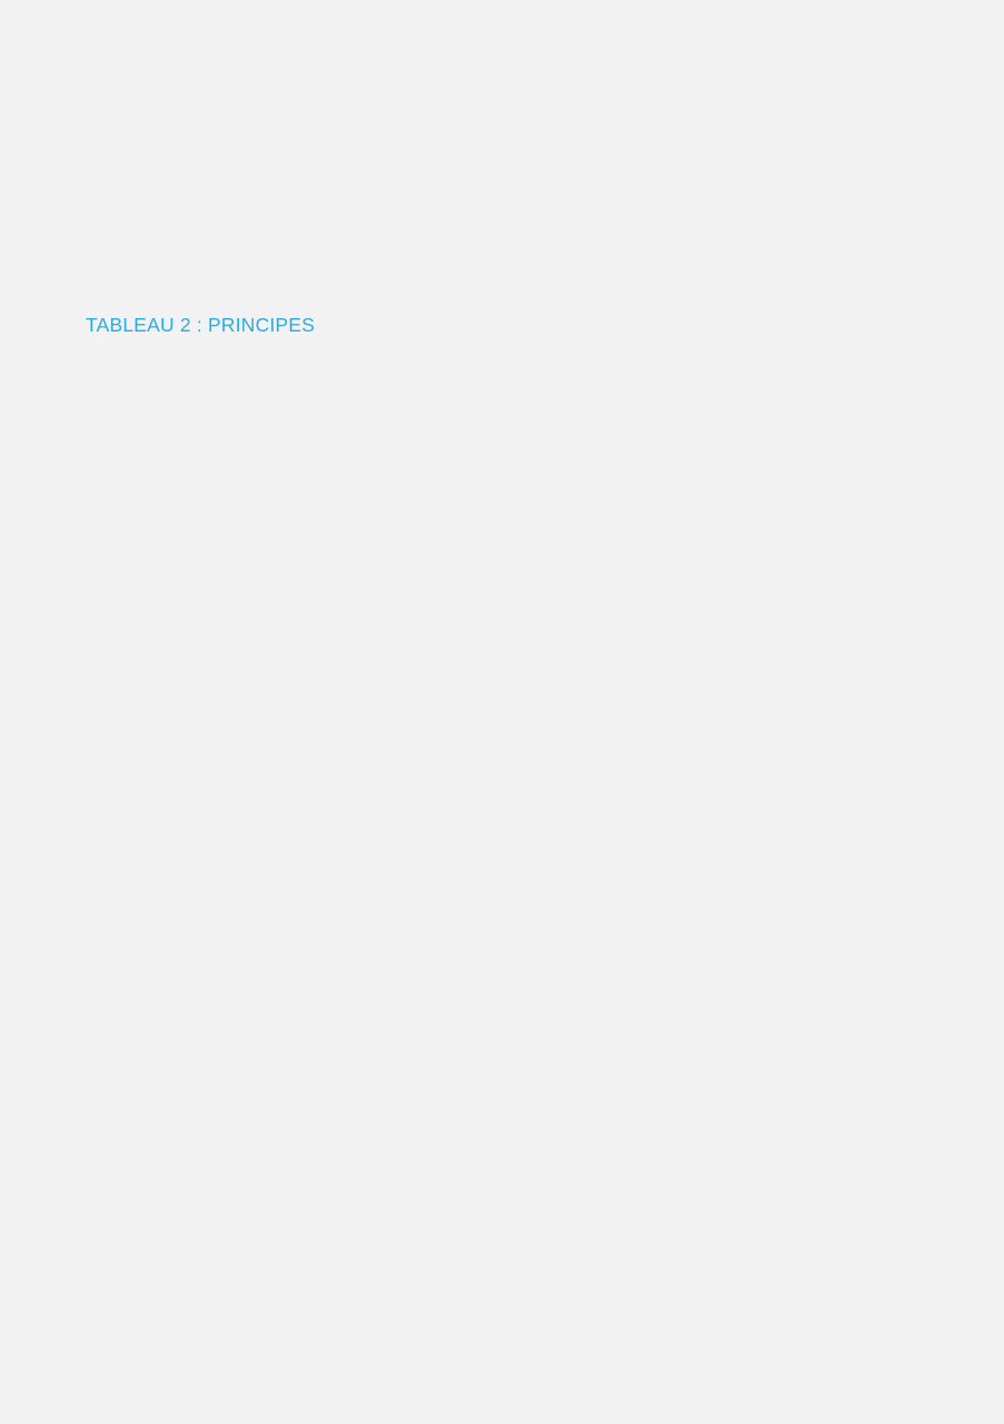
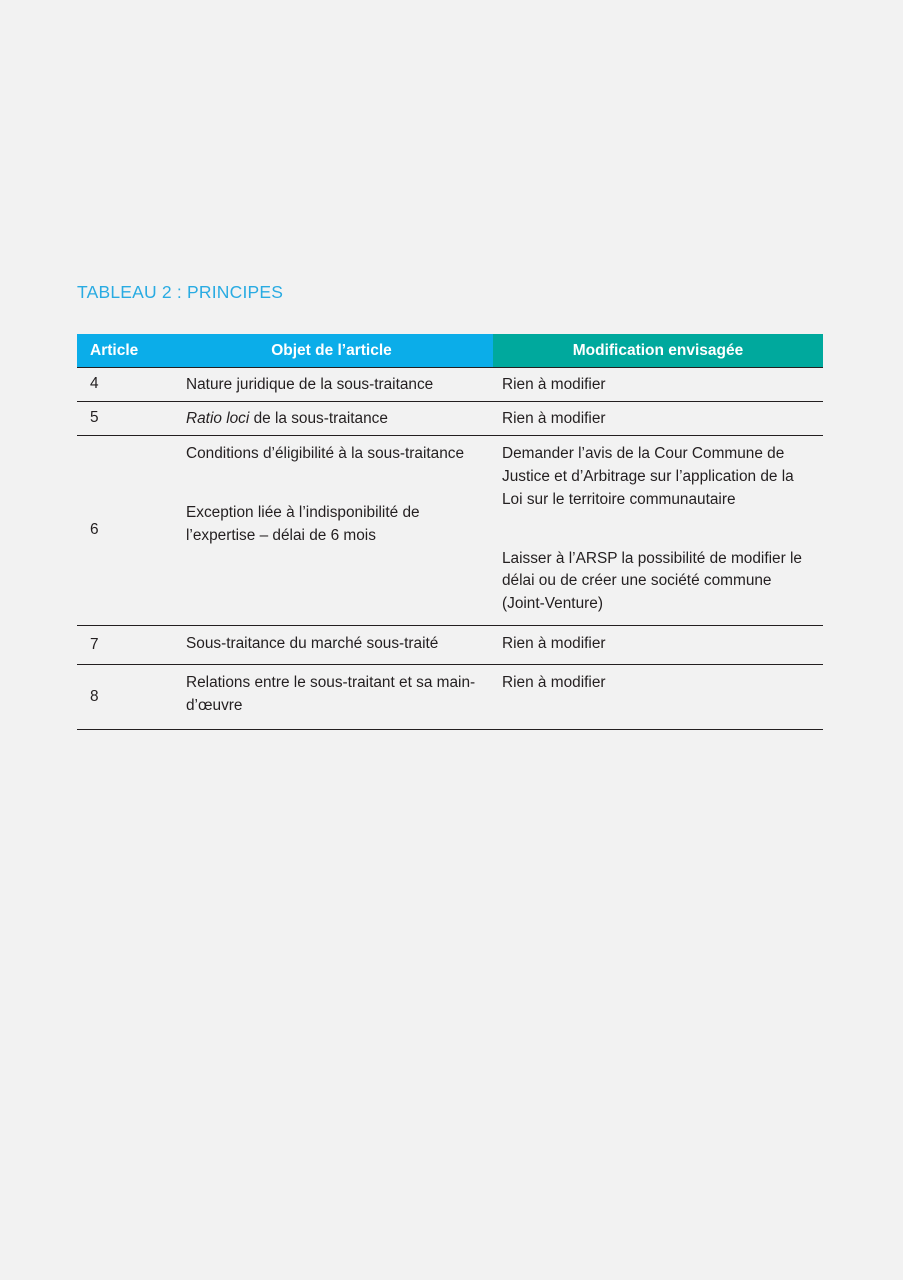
  TABLEAU 2 : PRINCIPES
+ Article	Objet de l’article	Modification envisagée
+ 4	Nature juridique de la sous-traitance	Rien à modifier
+ 5	Ratio loci de la sous-traitance	Rien à modifier
+ 6	Conditions d’éligibilité à la sous-traitance Exception liée à l’indisponibilité de l’expertise – délai de 6 mois	Demander l’avis de la Cour Commune de Justice et d’Arbitrage sur l’application de la Loi sur le territoire communautaire Laisser à l’ARSP la possibilité de modifier le délai ou de créer une société commune (Joint-Venture)
+ 7	Sous-traitance du marché sous-traité	Rien à modifier
+ 8	Relations entre le sous-traitant et sa main-d’œuvre	Rien à modifier
